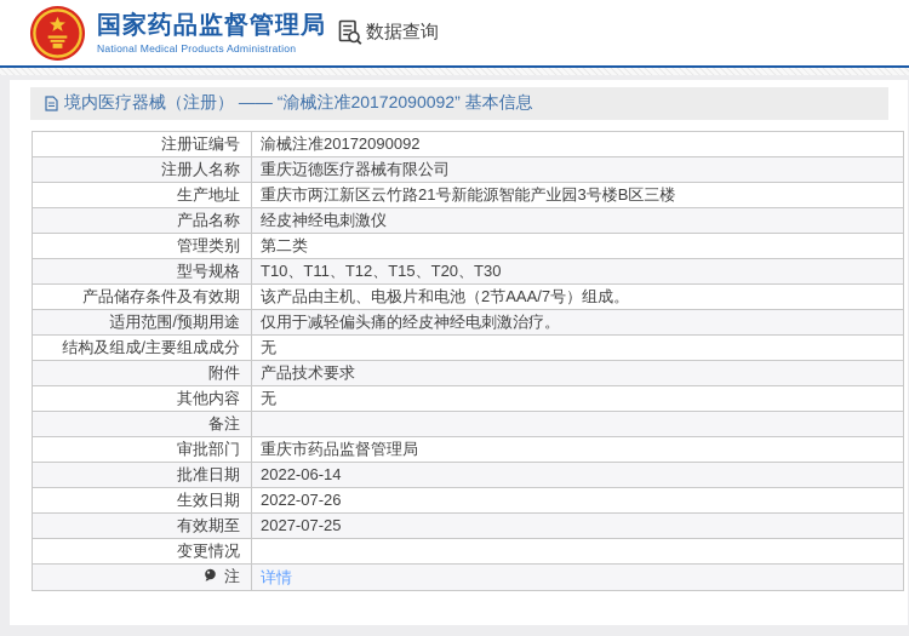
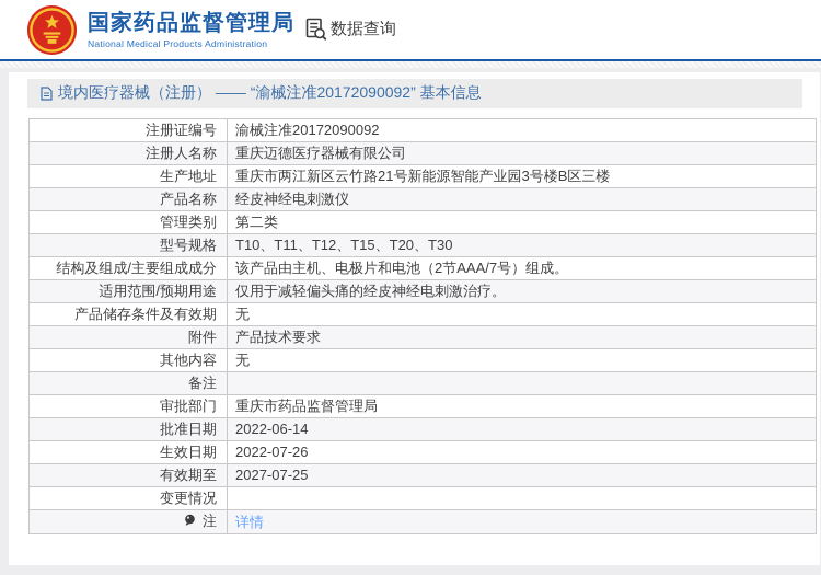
  国家药品监督管理局
  National Medical Products Administration
  数据查询
  境内医疗器械（注册） —— “渝械注准20172090092” 基本信息
  注册证编号	渝械注准20172090092
  注册人名称	重庆迈德医疗器械有限公司
  生产地址	重庆市两江新区云竹路21号新能源智能产业园3号楼B区三楼
  产品名称	经皮神经电刺激仪
  管理类别	第二类
  型号规格	T10、T11、T12、T15、T20、T30
- 产品储存条件及有效期	该产品由主机、电极片和电池（2节AAA/7号）组成。
+ 结构及组成/主要组成成分	该产品由主机、电极片和电池（2节AAA/7号）组成。
  适用范围/预期用途	仅用于减轻偏头痛的经皮神经电刺激治疗。
- 结构及组成/主要组成成分	无
+ 产品储存条件及有效期	无
  附件	产品技术要求
  其他内容	无
  备注
  审批部门	重庆市药品监督管理局
  批准日期	2022-06-14
  生效日期	2022-07-26
  有效期至	2027-07-25
  变更情况
  注	详情
